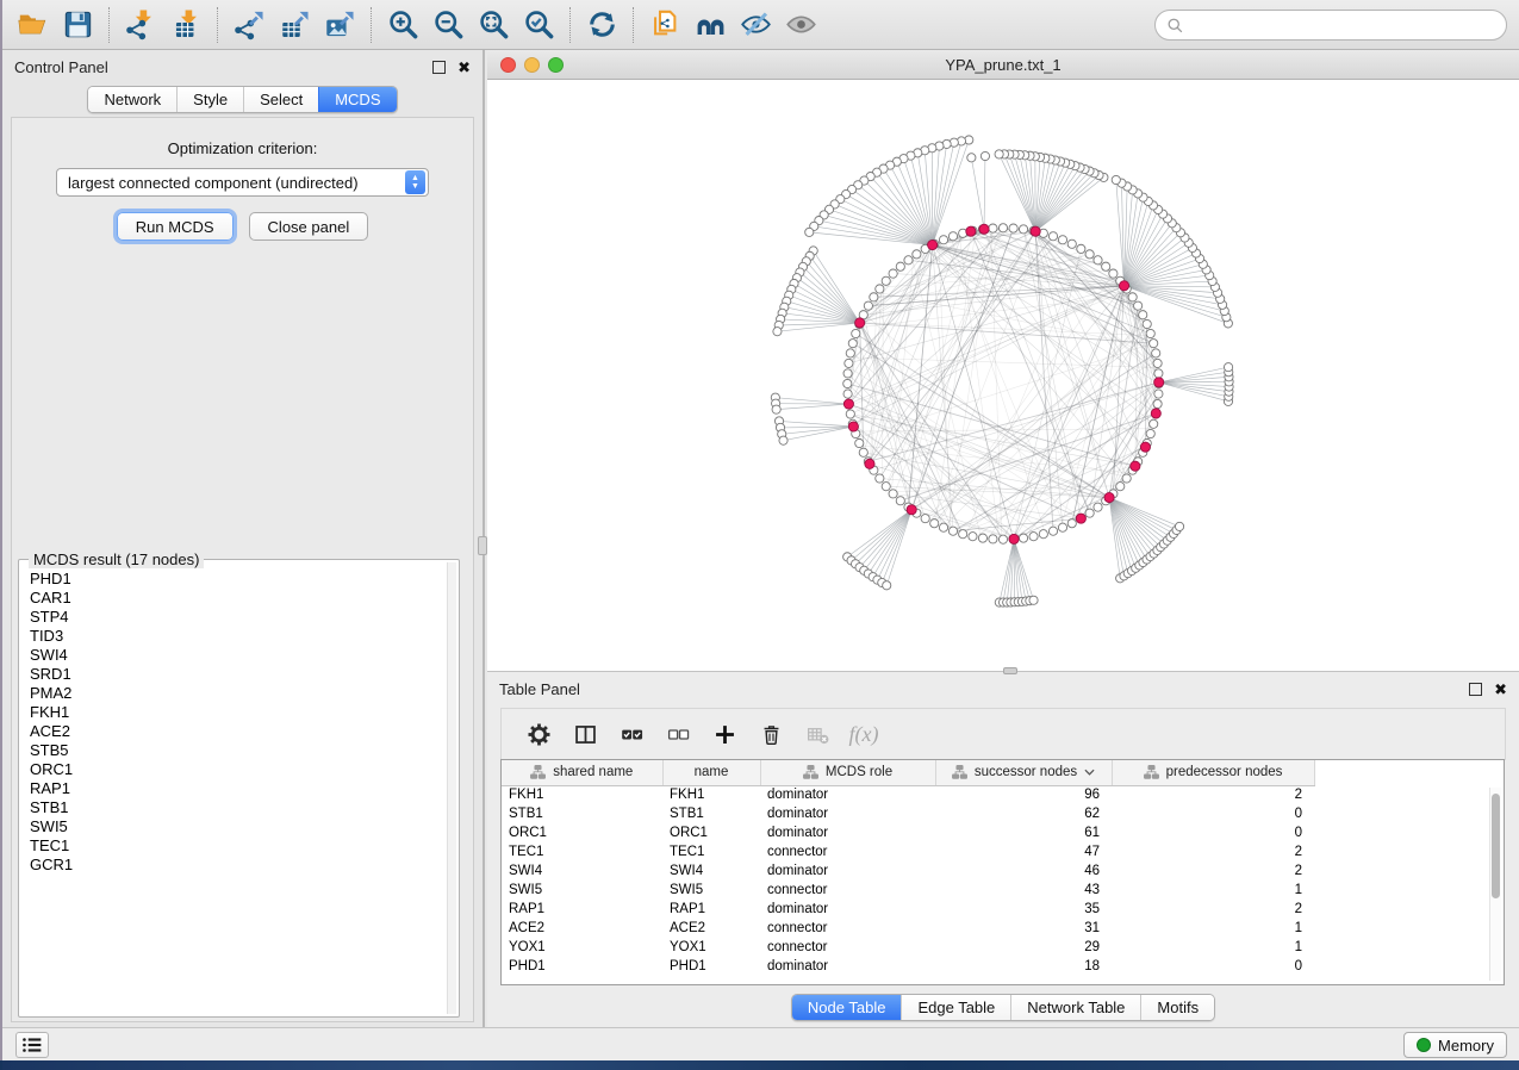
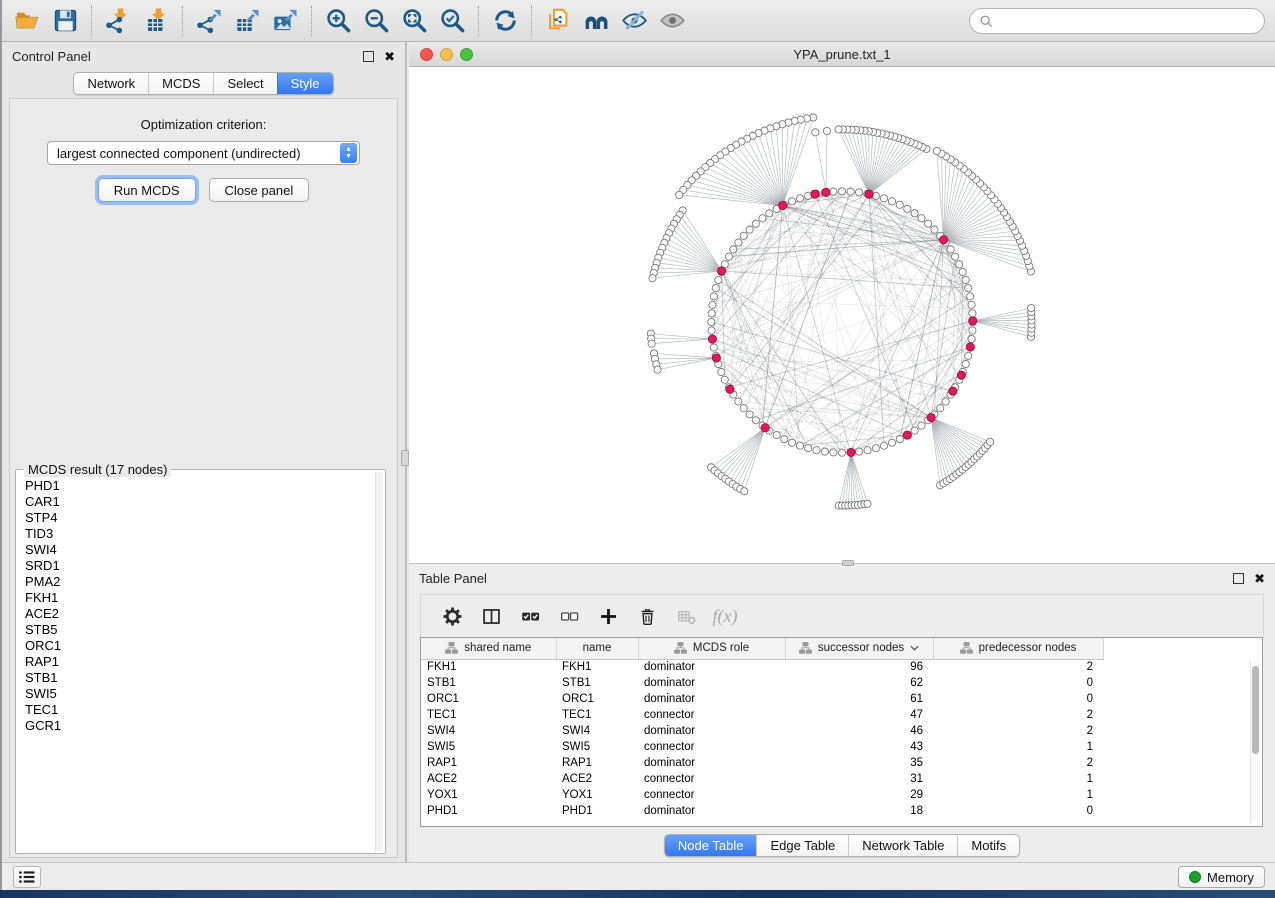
  Control Panel
  ✖
  Network
- Style
+ MCDS
  Select
- MCDS
+ Style
  Optimization criterion:
  largest connected component (undirected)
  Run MCDS
  Close panel
  MCDS result (17 nodes)
  PHD1
  CAR1
  STP4
  TID3
  SWI4
  SRD1
  PMA2
  FKH1
  ACE2
  STB5
  ORC1
  RAP1
  STB1
  SWI5
  TEC1
  GCR1
  YPA_prune.txt_1
  Table Panel
  ✖
  f(x)
  shared name	name	MCDS role	successor nodes	predecessor nodes
  FKH1	FKH1	dominator	96	2
  STB1	STB1	dominator	62	0
  ORC1	ORC1	dominator	61	0
  TEC1	TEC1	connector	47	2
  SWI4	SWI4	dominator	46	2
  SWI5	SWI5	connector	43	1
  RAP1	RAP1	dominator	35	2
  ACE2	ACE2	connector	31	1
  YOX1	YOX1	connector	29	1
  PHD1	PHD1	dominator	18	0
  Node Table
  Edge Table
  Network Table
  Motifs
  Memory
